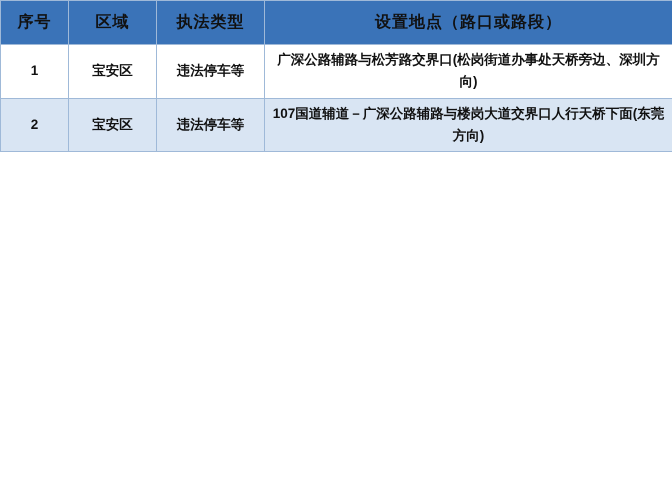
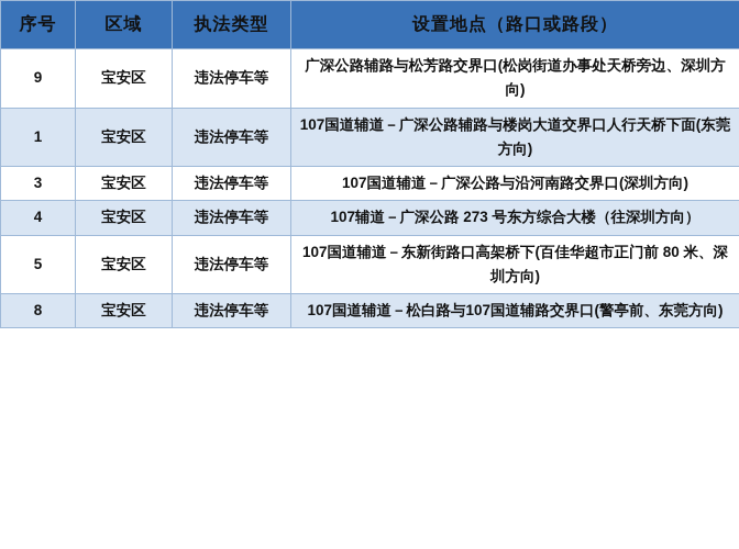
  序号	区域	执法类型	设置地点（路口或路段）
- 1	宝安区	违法停车等	广深公路辅路与松芳路交界口(松岗街道办事处天桥旁边、深圳方向)
+ 9	宝安区	违法停车等	广深公路辅路与松芳路交界口(松岗街道办事处天桥旁边、深圳方向)
- 2	宝安区	违法停车等	107国道辅道－广深公路辅路与楼岗大道交界口人行天桥下面(东莞方向)
+ 1	宝安区	违法停车等	107国道辅道－广深公路辅路与楼岗大道交界口人行天桥下面(东莞方向)
+ 3	宝安区	违法停车等	107国道辅道－广深公路与沿河南路交界口(深圳方向)
+ 4	宝安区	违法停车等	107辅道－广深公路 273 号东方综合大楼（往深圳方向）
+ 5	宝安区	违法停车等	107国道辅道－东新街路口高架桥下(百佳华超市正门前 80 米、深圳方向)
+ 8	宝安区	违法停车等	107国道辅道－松白路与107国道辅路交界口(警亭前、东莞方向)
